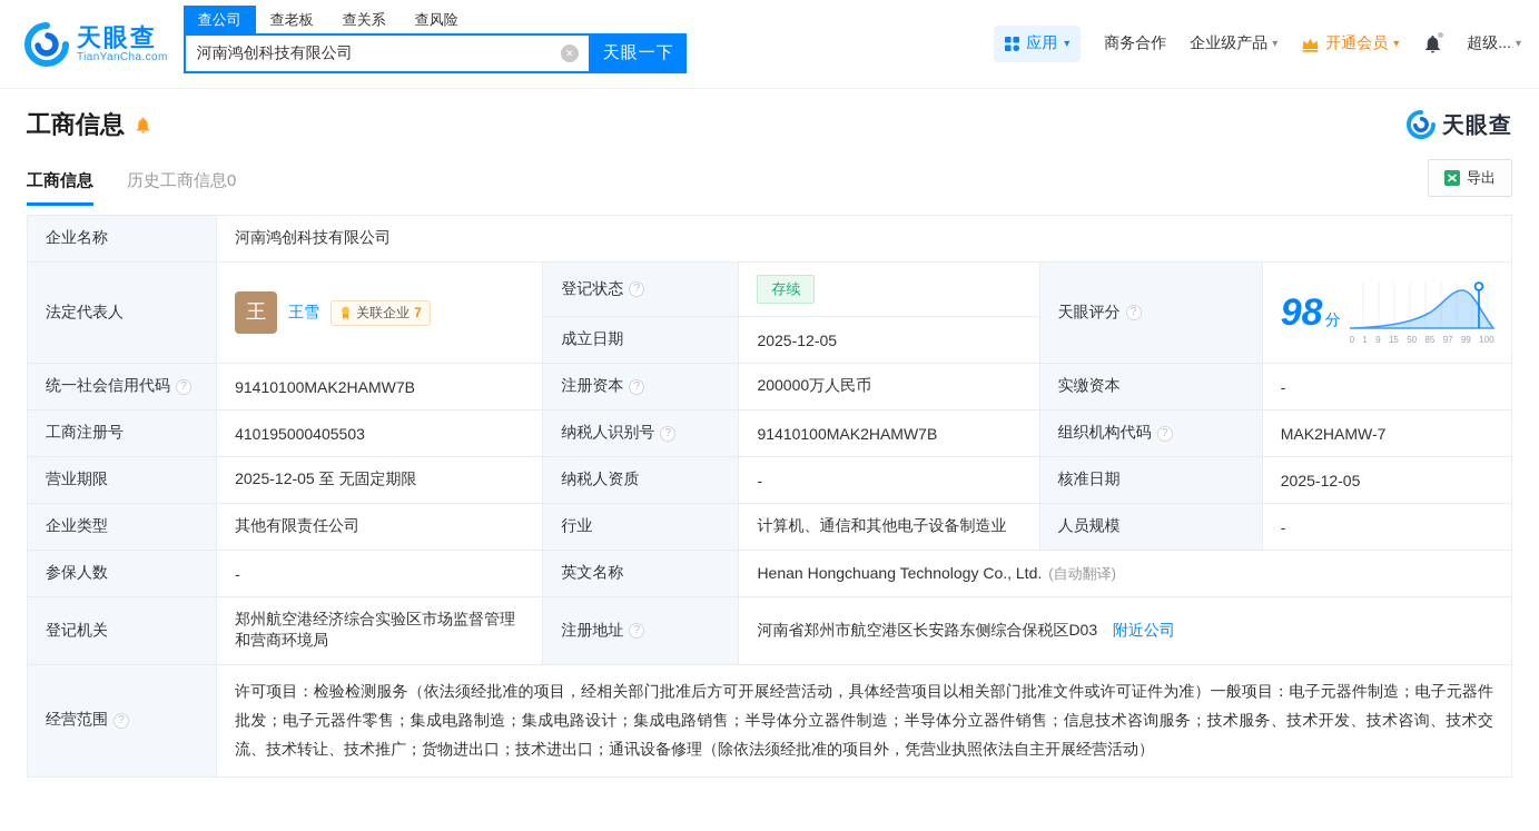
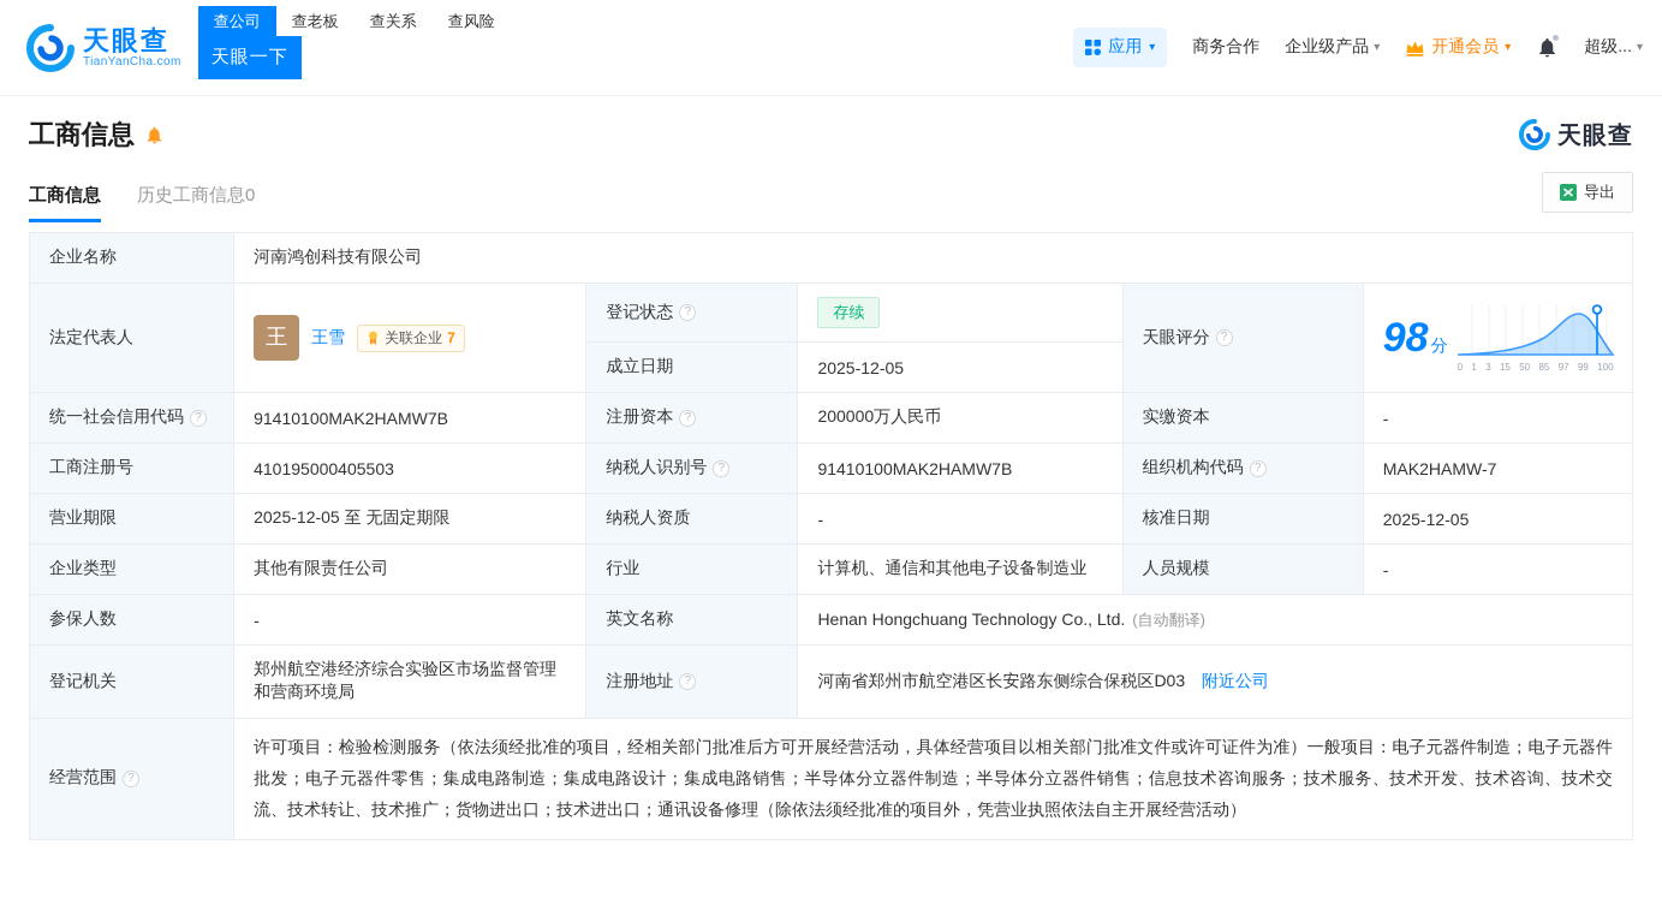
  天眼查
  TianYanCha.com
  查公司
  查老板
  查关系
  查风险
- 河南鸿创科技有限公司
- ✕
  天眼一下
  应用
  ▾
  商务合作
  企业级产品
  ▾
  开通会员
  ▾
  超级...
  ▾
  工商信息
  天眼查
  工商信息
  历史工商信息0
  导出
  企业名称	河南鸿创科技有限公司
- 法定代表人	王 王雪 关联企业 7	登记状态 ?	存续	天眼评分 ?	98 分 0 1 9 15 50 85 97 99 100
+ 法定代表人	王 王雪 关联企业 7	登记状态 ?	存续	天眼评分 ?	98 分 0 1 3 15 50 85 97 99 100
  成立日期	2025-12-05
  统一社会信用代码 ?	91410100MAK2HAMW7B	注册资本 ?	200000万人民币	实缴资本	-
  工商注册号	410195000405503	纳税人识别号 ?	91410100MAK2HAMW7B	组织机构代码 ?	MAK2HAMW-7
  营业期限	2025-12-05 至 无固定期限	纳税人资质	-	核准日期	2025-12-05
  企业类型	其他有限责任公司	行业	计算机、通信和其他电子设备制造业	人员规模	-
  参保人数	-	英文名称	Henan Hongchuang Technology Co., Ltd. (自动翻译)
  登记机关	郑州航空港经济综合实验区市场监督管理和营商环境局	注册地址 ?	河南省郑州市航空港区长安路东侧综合保税区D03 附近公司
  经营范围 ?	许可项目：检验检测服务（依法须经批准的项目，经相关部门批准后方可开展经营活动，具体经营项目以相关部门批准文件或许可证件为准）一般项目：电子元器件制造；电子元器件批发；电子元器件零售；集成电路制造；集成电路设计；集成电路销售；半导体分立器件制造；半导体分立器件销售；信息技术咨询服务；技术服务、技术开发、技术咨询、技术交流、技术转让、技术推广；货物进出口；技术进出口；通讯设备修理（除依法须经批准的项目外，凭营业执照依法自主开展经营活动）
